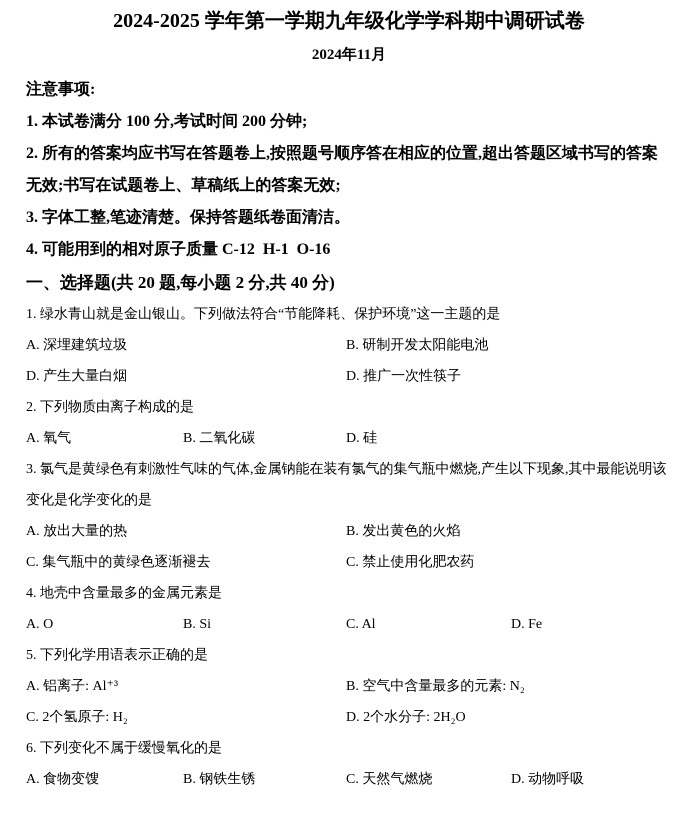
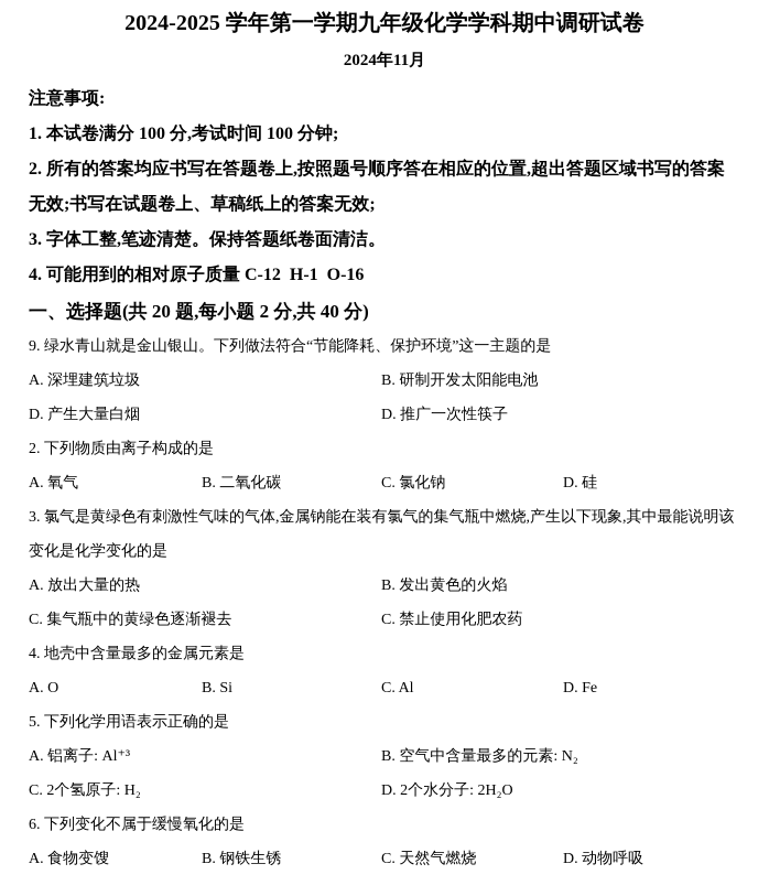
  2024-2025 学年第一学期九年级化学学科期中调研试卷
  2024年11月
  注意事项:
- 1. 本试卷满分 100 分,考试时间 200 分钟;
+ 1. 本试卷满分 100 分,考试时间 100 分钟;
  2. 所有的答案均应书写在答题卷上,按照题号顺序答在相应的位置,超出答题区域书写的答案无效;书写在试题卷上、草稿纸上的答案无效;
  3. 字体工整,笔迹清楚。保持答题纸卷面清洁。
  4. 可能用到的相对原子质量 C-12 H-1 O-16
  一、选择题(共 20 题,每小题 2 分,共 40 分)
- 1. 绿水青山就是金山银山。下列做法符合“节能降耗、保护环境”这一主题的是
+ 9. 绿水青山就是金山银山。下列做法符合“节能降耗、保护环境”这一主题的是
  A. 深埋建筑垃圾
  B. 研制开发太阳能电池
  D. 产生大量白烟
  D. 推广一次性筷子
  2. 下列物质由离子构成的是
  A. 氧气
  B. 二氧化碳
+ C. 氯化钠
  D. 硅
  3. 氯气是黄绿色有刺激性气味的气体,金属钠能在装有氯气的集气瓶中燃烧,产生以下现象,其中最能说明该变化是化学变化的是
  A. 放出大量的热
  B. 发出黄色的火焰
  C. 集气瓶中的黄绿色逐渐褪去
  C. 禁止使用化肥农药
  4. 地壳中含量最多的金属元素是
  A. O
  B. Si
  C. Al
  D. Fe
  5. 下列化学用语表示正确的是
  A. 铝离子: Al⁺³
  B. 空气中含量最多的元素: N₂
  C. 2个氢原子: H₂
  D. 2个水分子: 2H₂O
  6. 下列变化不属于缓慢氧化的是
  A. 食物变馊
  B. 钢铁生锈
  C. 天然气燃烧
  D. 动物呼吸
